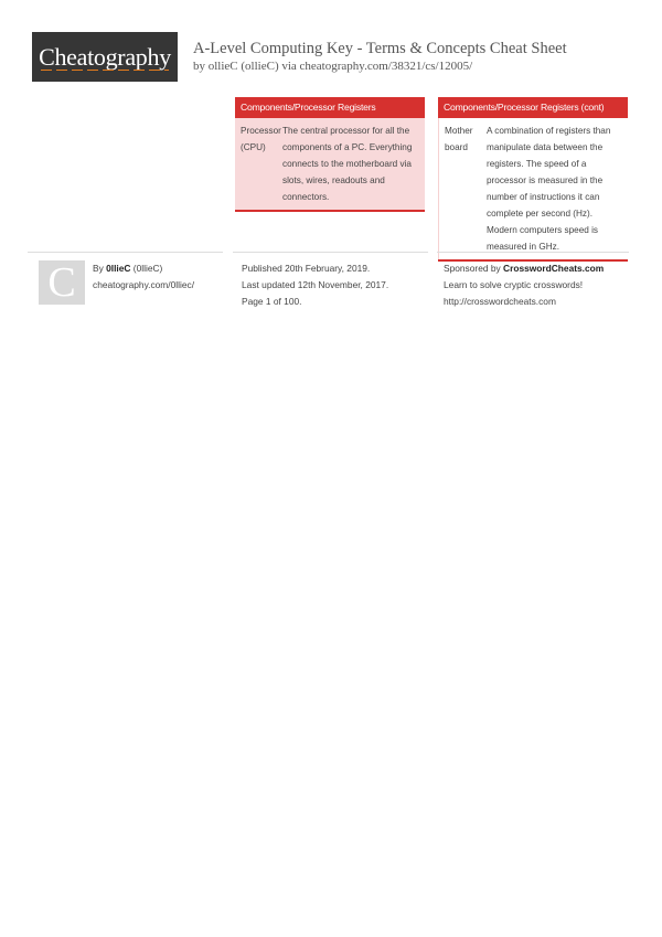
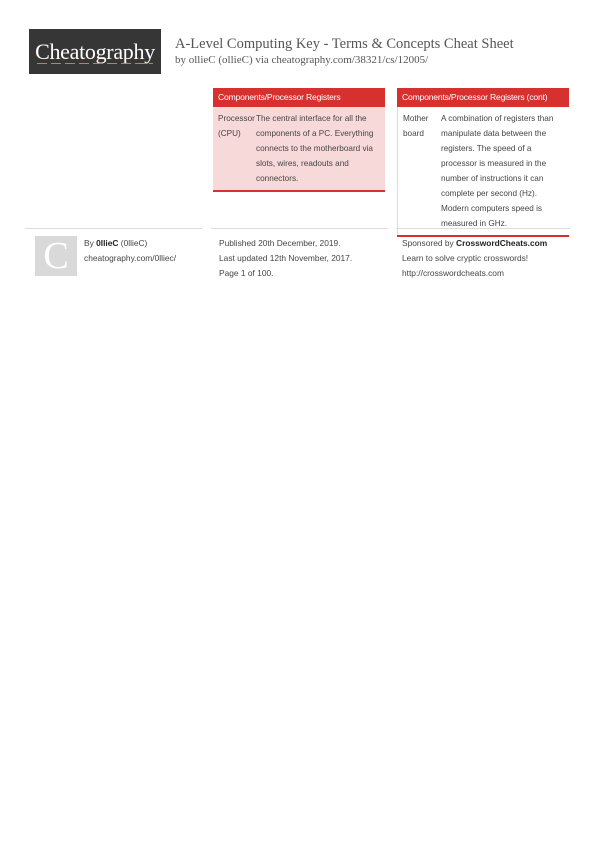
  Cheatography
  A-Level Computing Key - Terms & Concepts Cheat Sheet
  by ollieC (ollieC) via cheatography.com/38321/cs/12005/
  Components/Processor Registers
  Processor (CPU)
- The central processor for all the components of a PC. Everything connects to the motherboard via slots, wires, readouts and connectors.
+ The central interface for all the components of a PC. Everything connects to the motherboard via slots, wires, readouts and connectors.
  Components/Processor Registers (cont)
  Mother board
  A combination of registers than manipulate data between the registers. The speed of a processor is measured in the number of instructions it can complete per second (Hz). Modern computers speed is measured in GHz.
  C
  By 0llieC (0llieC)
  cheatography.com/0lliec/
- Published 20th February, 2019.
+ Published 20th December, 2019.
  Last updated 12th November, 2017.
  Page 1 of 100.
  Sponsored by CrosswordCheats.com
  Learn to solve cryptic crosswords!
  http://crosswordcheats.com
